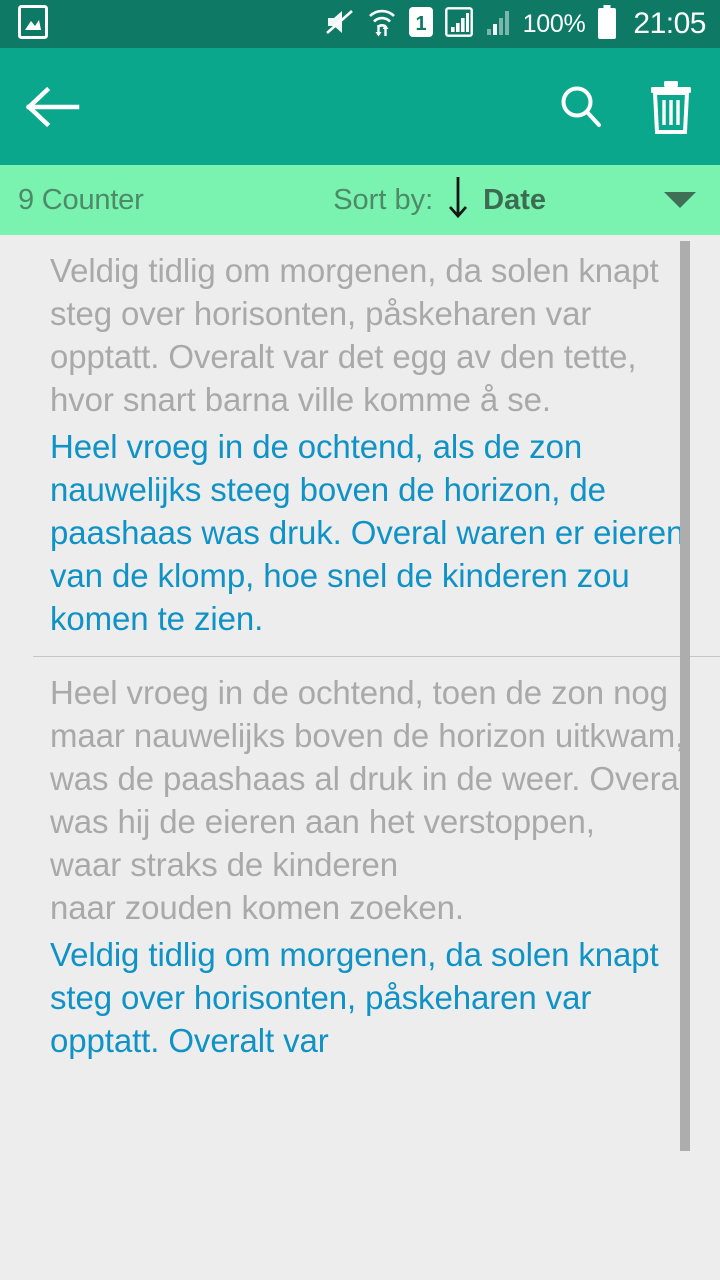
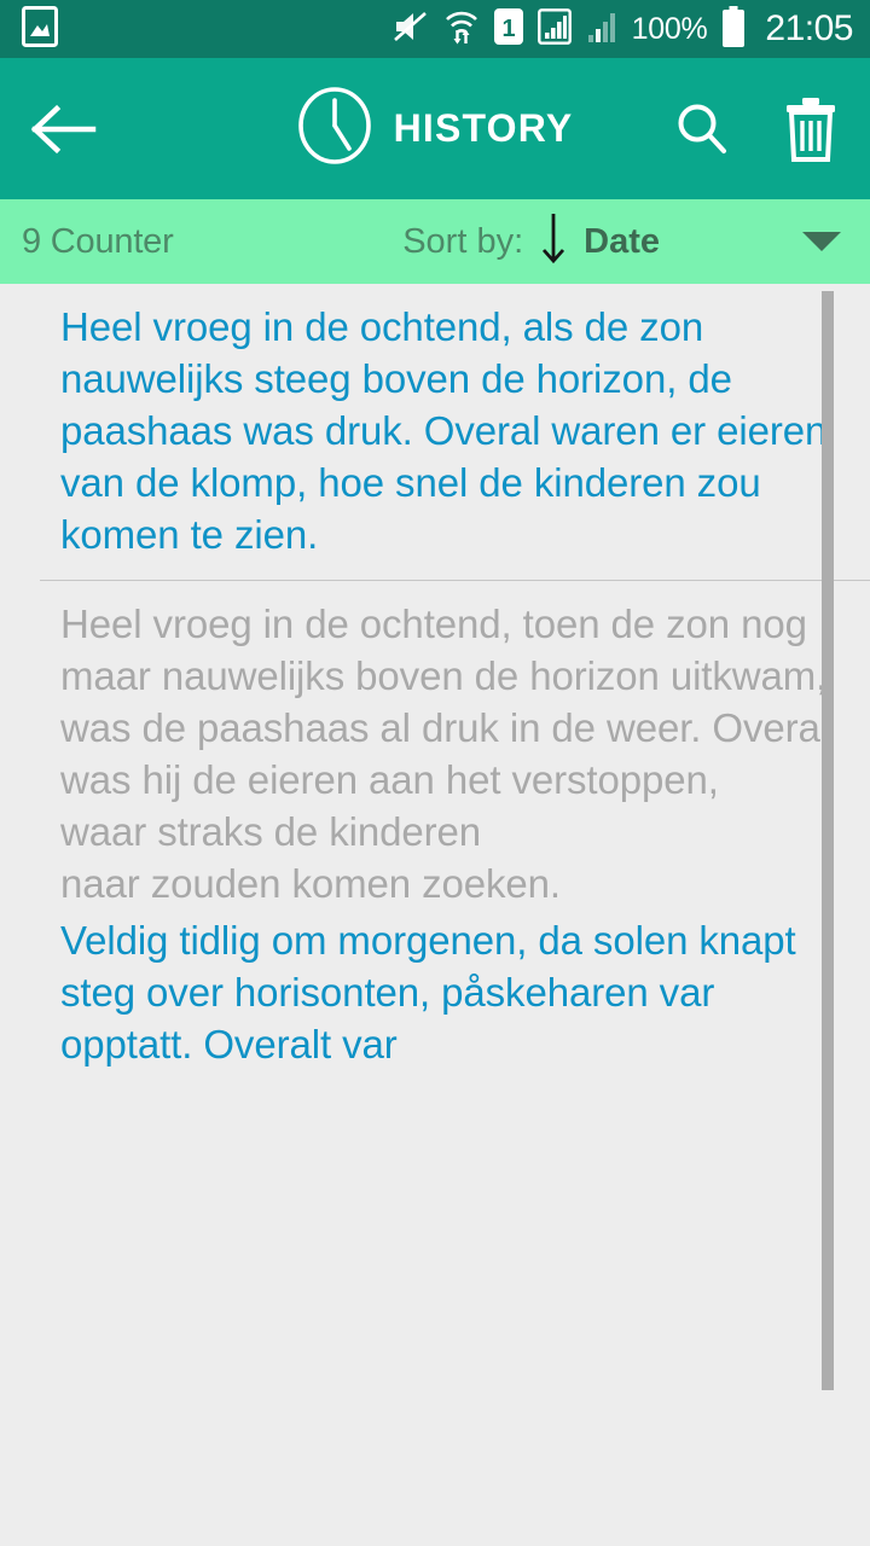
  1
  100%
  21:05
+ HISTORY
  9 Counter
  Sort by:
  Date
- Veldig tidlig om morgenen, da solen knapt steg over horisonten, påskeharen var opptatt. Overalt var det egg av den tette, hvor snart barna ville komme å se.
  Heel vroeg in de ochtend, als de zon nauwelijks steeg boven de horizon, de paashaas was druk. Overal waren er eieren van de klomp, hoe snel de kinderen zou komen te zien.
  Heel vroeg in de ochtend, toen de zon nog maar nauwelijks boven de horizon uitkwam was de paashaas al druk in de weer. Overa was hij de eieren aan het verstoppen,
  waar straks de kinderen
  naar zouden komen zoeken.
  Veldig tidlig om morgenen, da solen knapt steg over horisonten, påskeharen var opptatt. Overalt var
